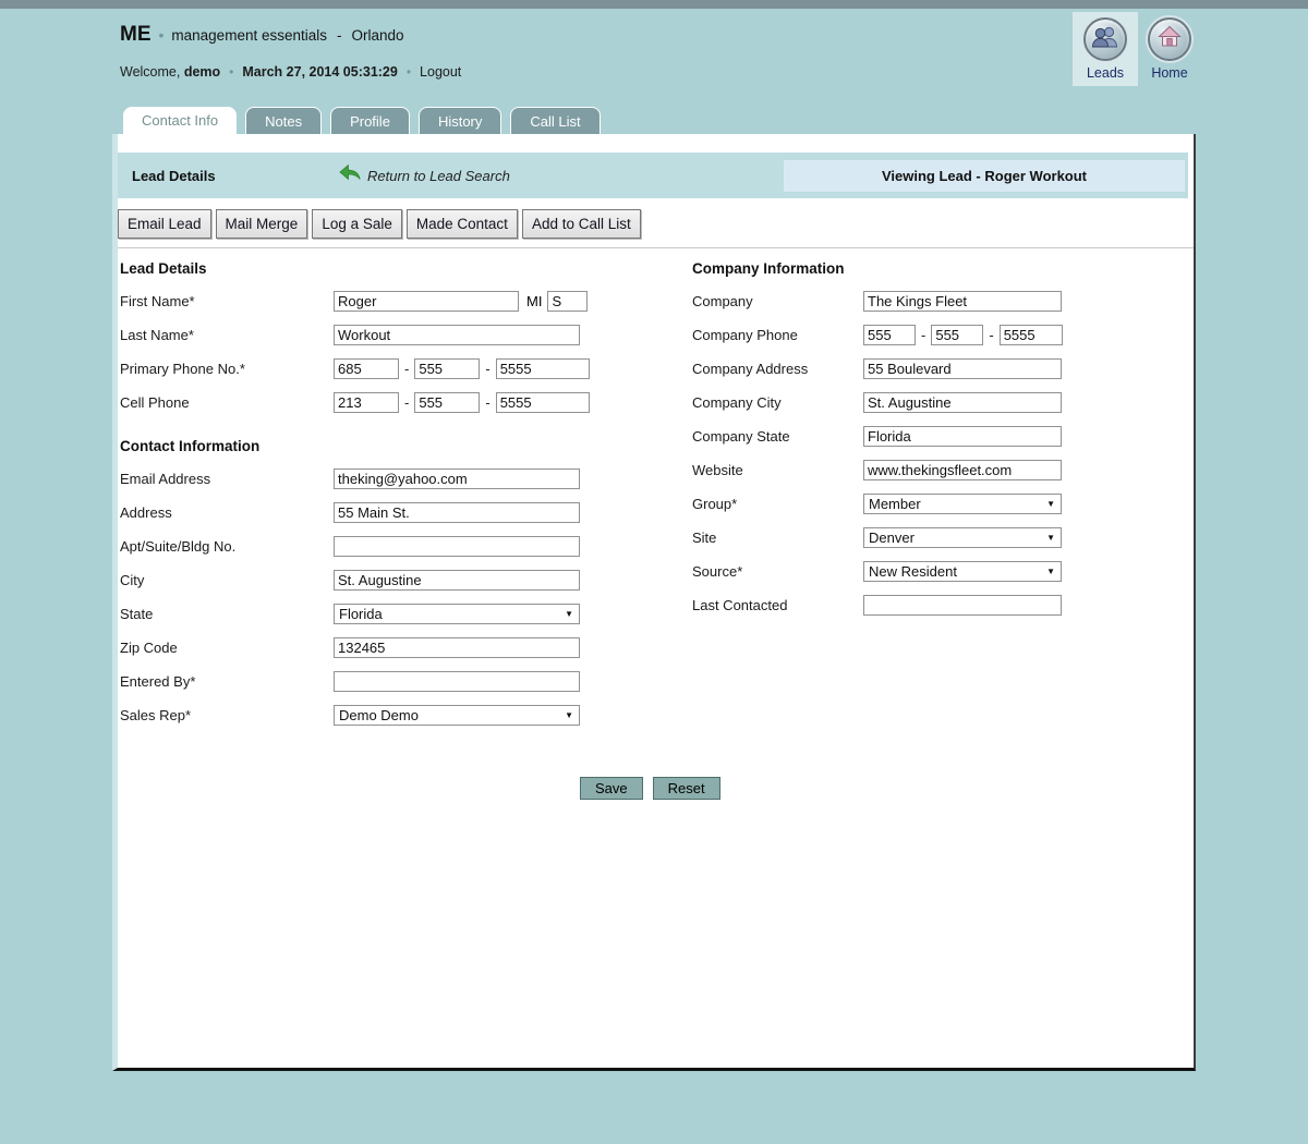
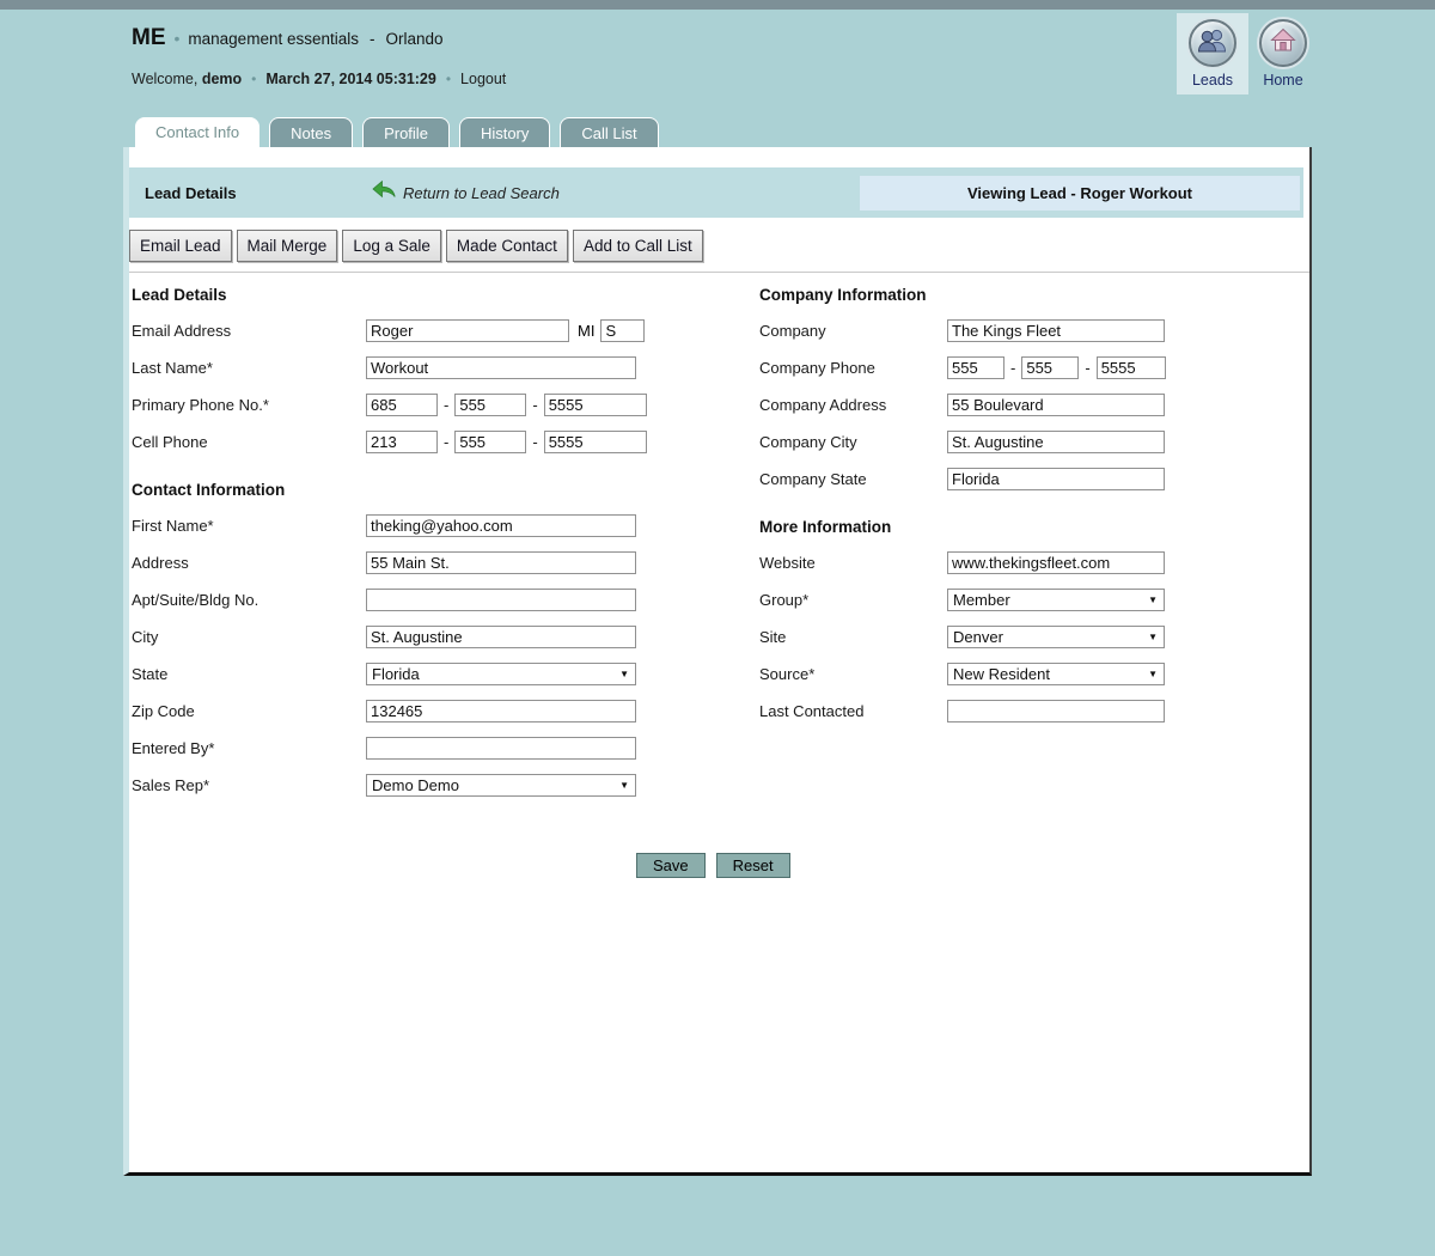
  ME • management essentials - Orlando
  Welcome, demo • March 27, 2014 05:31:29 • Logout
  Leads
  Home
  Contact Info
  Notes
  Profile
  History
  Call List
  Lead Details
  Return to Lead Search
  Viewing Lead - Roger Workout
  Email Lead
  Mail Merge
  Log a Sale
  Made Contact
  Add to Call List
  Lead Details
- First Name*
+ Email Address
  Roger
  MI
  S
  Last Name*
  Workout
  Primary Phone No.*
  685
  -
  555
  -
  5555
  Cell Phone
  213
  -
  555
  -
  5555
  Contact Information
- Email Address
+ First Name*
  theking@yahoo.com
  Address
  55 Main St.
  Apt/Suite/Bldg No.
  City
  St. Augustine
  State
  Florida
  ▼
  Zip Code
  132465
  Entered By*
  Sales Rep*
  Demo Demo
  ▼
  Company Information
  Company
  The Kings Fleet
  Company Phone
  555
  -
  555
  -
  5555
  Company Address
  55 Boulevard
  Company City
  St. Augustine
  Company State
  Florida
+ More Information
  Website
  www.thekingsfleet.com
  Group*
  Member
  ▼
  Site
  Denver
  ▼
  Source*
  New Resident
  ▼
  Last Contacted
  Save
  Reset
